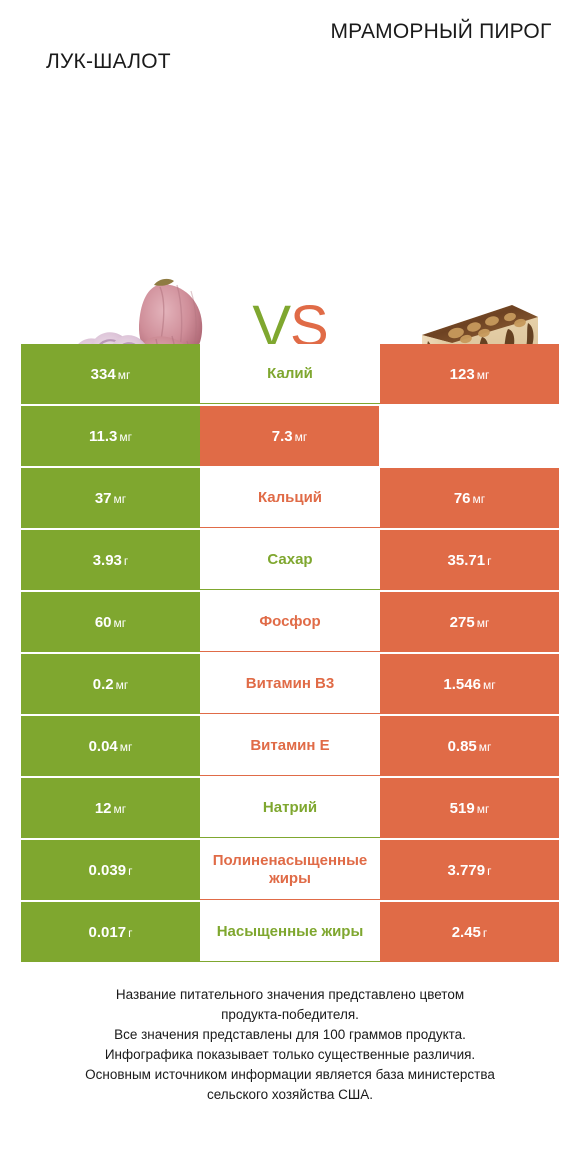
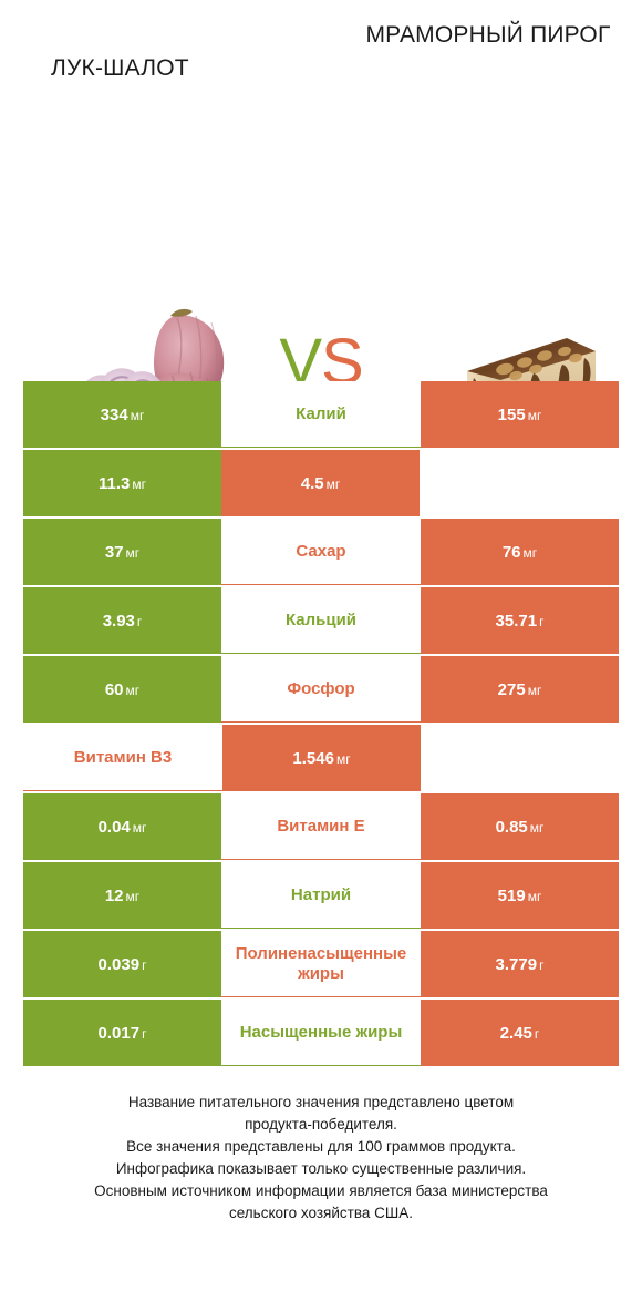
  ЛУК-ШАЛОТ
  МРАМОРНЫЙ ПИРОГ
  VS
  334 мг
  Калий
- 123 мг
+ 155 мг
  11.3 мг
- 7.3 мг
+ 4.5 мг
  37 мг
- Кальций
+ Сахар
  76 мг
  3.93 г
- Сахар
+ Кальций
  35.71 г
  60 мг
  Фосфор
  275 мг
- 0.2 мг
  Витамин B3
  1.546 мг
  0.04 мг
  Витамин E
  0.85 мг
  12 мг
  Натрий
  519 мг
  0.039 г
  Полиненасыщенные жиры
  3.779 г
  0.017 г
  Насыщенные жиры
  2.45 г
  Название питательного значения представлено цветом
  продукта-победителя.
  Все значения представлены для 100 граммов продукта.
  Инфографика показывает только существенные различия.
  Основным источником информации является база министерства
  сельского хозяйства США.
